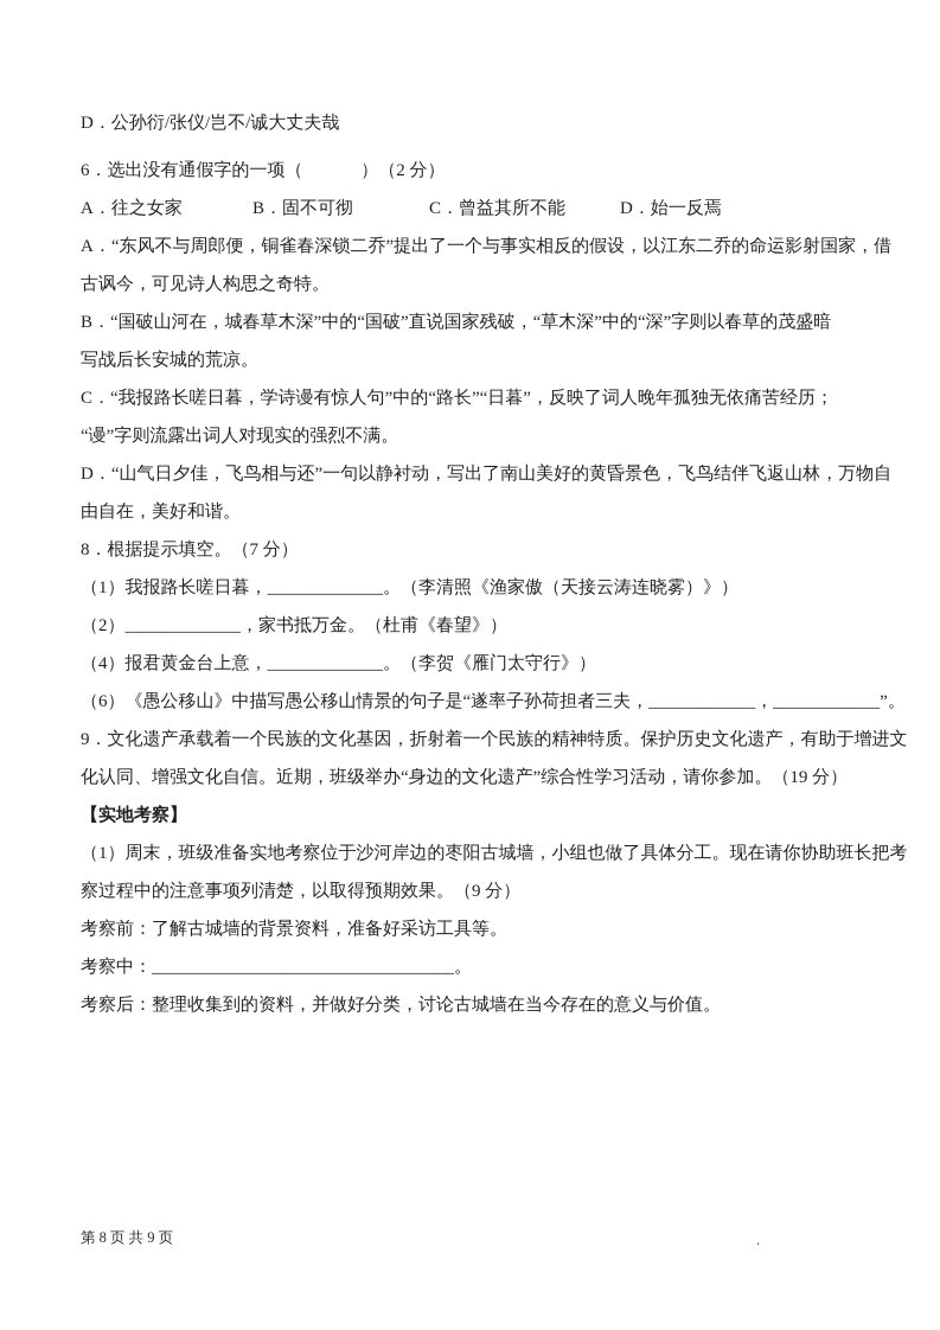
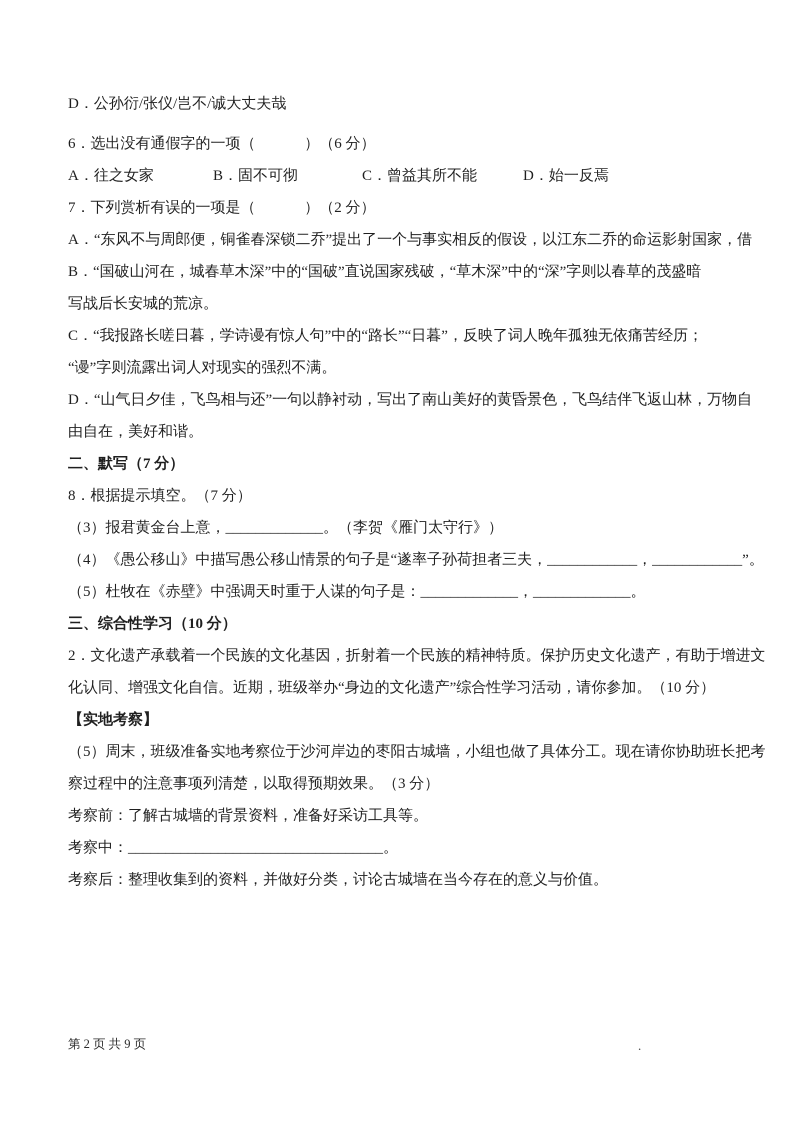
  D．公孙衍/张仪/岂不/诚大丈夫哉
- 6．选出没有通假字的一项（ ）（2 分）
+ 6．选出没有通假字的一项（ ）（6 分）
  A．往之女家
  B．固不可彻
  C．曾益其所不能
  D．始一反焉
+ 7．下列赏析有误的一项是（ ）（2 分）
  A．“东风不与周郎便，铜雀春深锁二乔”提出了一个与事实相反的假设，以江东二乔的命运影射国家，借
- 古讽今，可见诗人构思之奇特。
  B．“国破山河在，城春草木深”中的“国破”直说国家残破，“草木深”中的“深”字则以春草的茂盛暗
  写战后长安城的荒凉。
  C．“我报路长嗟日暮，学诗谩有惊人句”中的“路长”“日暮”，反映了词人晚年孤独无依痛苦经历；
  “谩”字则流露出词人对现实的强烈不满。
  D．“山气日夕佳，飞鸟相与还”一句以静衬动，写出了南山美好的黄昏景色，飞鸟结伴飞返山林，万物自
  由自在，美好和谐。
+ 二、默写（7 分）
  8．根据提示填空。（7 分）
- （1）我报路长嗟日暮，_____________。（李清照《渔家傲（天接云涛连晓雾）》）
- （2）_____________，家书抵万金。（杜甫《春望》）
- （4）报君黄金台上意，_____________。（李贺《雁门太守行》）
+ （3）报君黄金台上意，_____________。（李贺《雁门太守行》）
- （6）《愚公移山》中描写愚公移山情景的句子是“遂率子孙荷担者三夫，____________，____________”。
+ （4）《愚公移山》中描写愚公移山情景的句子是“遂率子孙荷担者三夫，____________，____________”。
+ （5）杜牧在《赤壁》中强调天时重于人谋的句子是：_____________，_____________。
+ 三、综合性学习（10 分）
- 9．文化遗产承载着一个民族的文化基因，折射着一个民族的精神特质。保护历史文化遗产，有助于增进文
+ 2．文化遗产承载着一个民族的文化基因，折射着一个民族的精神特质。保护历史文化遗产，有助于增进文
- 化认同、增强文化自信。近期，班级举办“身边的文化遗产”综合性学习活动，请你参加。（19 分）
+ 化认同、增强文化自信。近期，班级举办“身边的文化遗产”综合性学习活动，请你参加。（10 分）
  【实地考察】
- （1）周末，班级准备实地考察位于沙河岸边的枣阳古城墙，小组也做了具体分工。现在请你协助班长把考
+ （5）周末，班级准备实地考察位于沙河岸边的枣阳古城墙，小组也做了具体分工。现在请你协助班长把考
- 察过程中的注意事项列清楚，以取得预期效果。（9 分）
+ 察过程中的注意事项列清楚，以取得预期效果。（3 分）
  考察前：了解古城墙的背景资料，准备好采访工具等。
  考察中：__________________________________。
  考察后：整理收集到的资料，并做好分类，讨论古城墙在当今存在的意义与价值。
- 第 8 页 共 9 页
+ 第 2 页 共 9 页
  .
